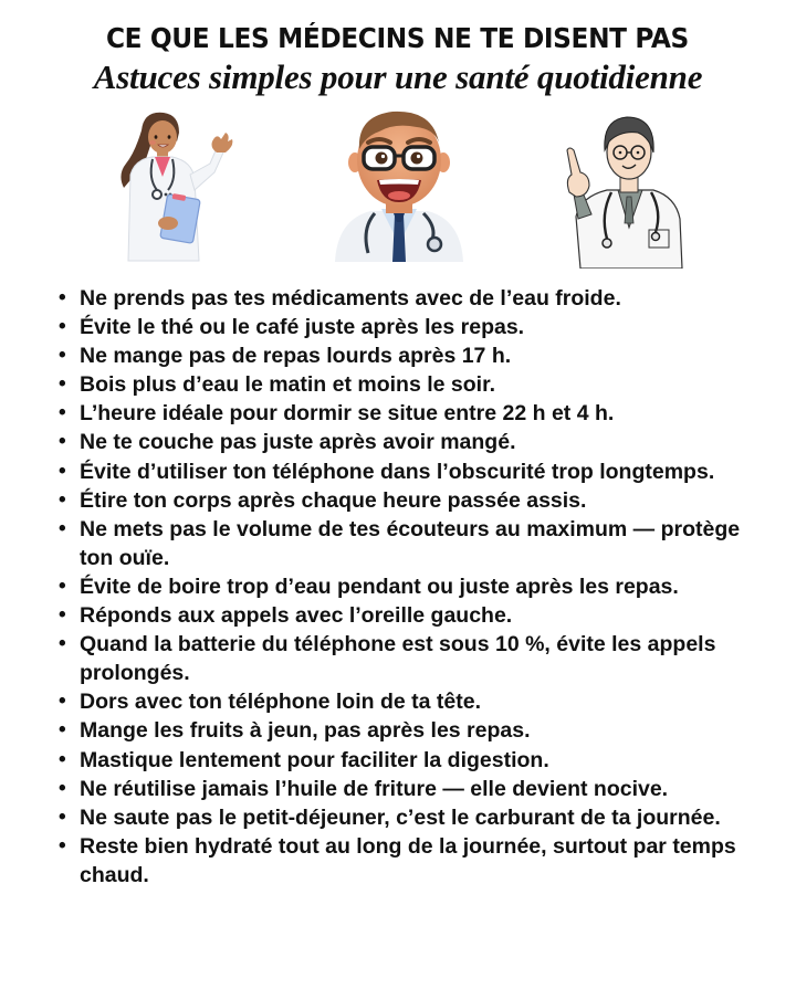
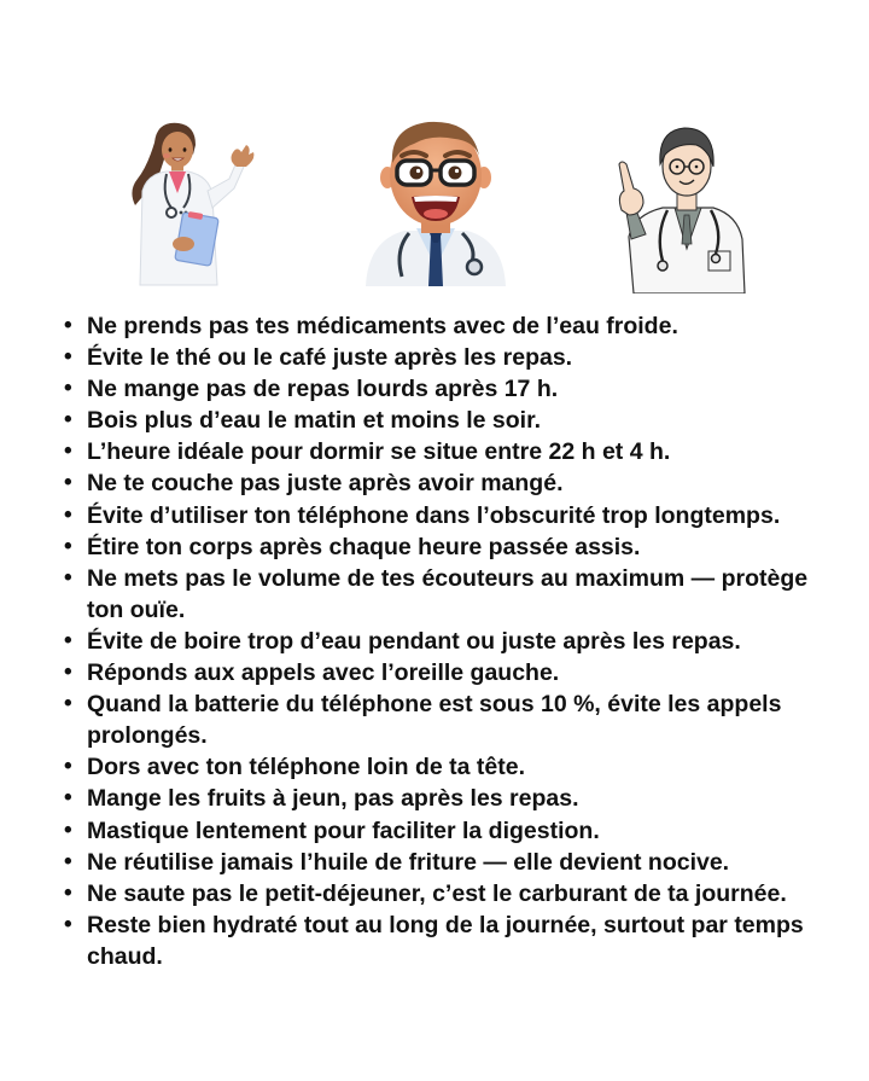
- CE QUE LES MÉDECINS NE TE DISENT PAS
- Astuces simples pour une santé quotidienne
  •
  Ne prends pas tes médicaments avec de l’eau froide.
  •
  Évite le thé ou le café juste après les repas.
  •
  Ne mange pas de repas lourds après 17 h.
  •
  Bois plus d’eau le matin et moins le soir.
  •
  L’heure idéale pour dormir se situe entre 22 h et 4 h.
  •
  Ne te couche pas juste après avoir mangé.
  •
  Évite d’utiliser ton téléphone dans l’obscurité trop longtemps.
  •
  Étire ton corps après chaque heure passée assis.
  •
  Ne mets pas le volume de tes écouteurs au maximum — protège ton ouïe.
  •
  Évite de boire trop d’eau pendant ou juste après les repas.
  •
  Réponds aux appels avec l’oreille gauche.
  •
  Quand la batterie du téléphone est sous 10 %, évite les appels prolongés.
  •
  Dors avec ton téléphone loin de ta tête.
  •
  Mange les fruits à jeun, pas après les repas.
  •
  Mastique lentement pour faciliter la digestion.
  •
  Ne réutilise jamais l’huile de friture — elle devient nocive.
  •
  Ne saute pas le petit-déjeuner, c’est le carburant de ta journée.
  •
  Reste bien hydraté tout au long de la journée, surtout par temps chaud.
